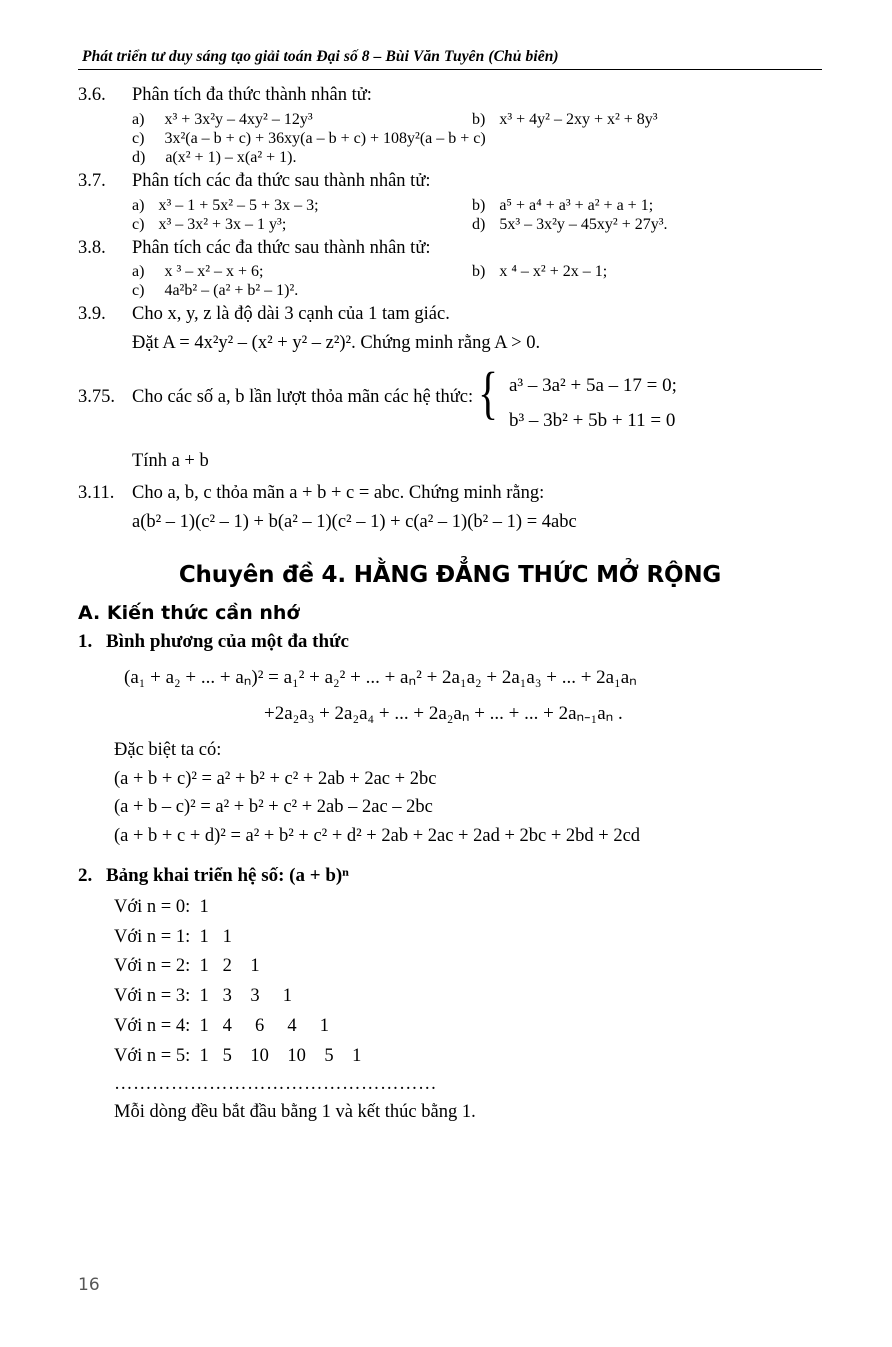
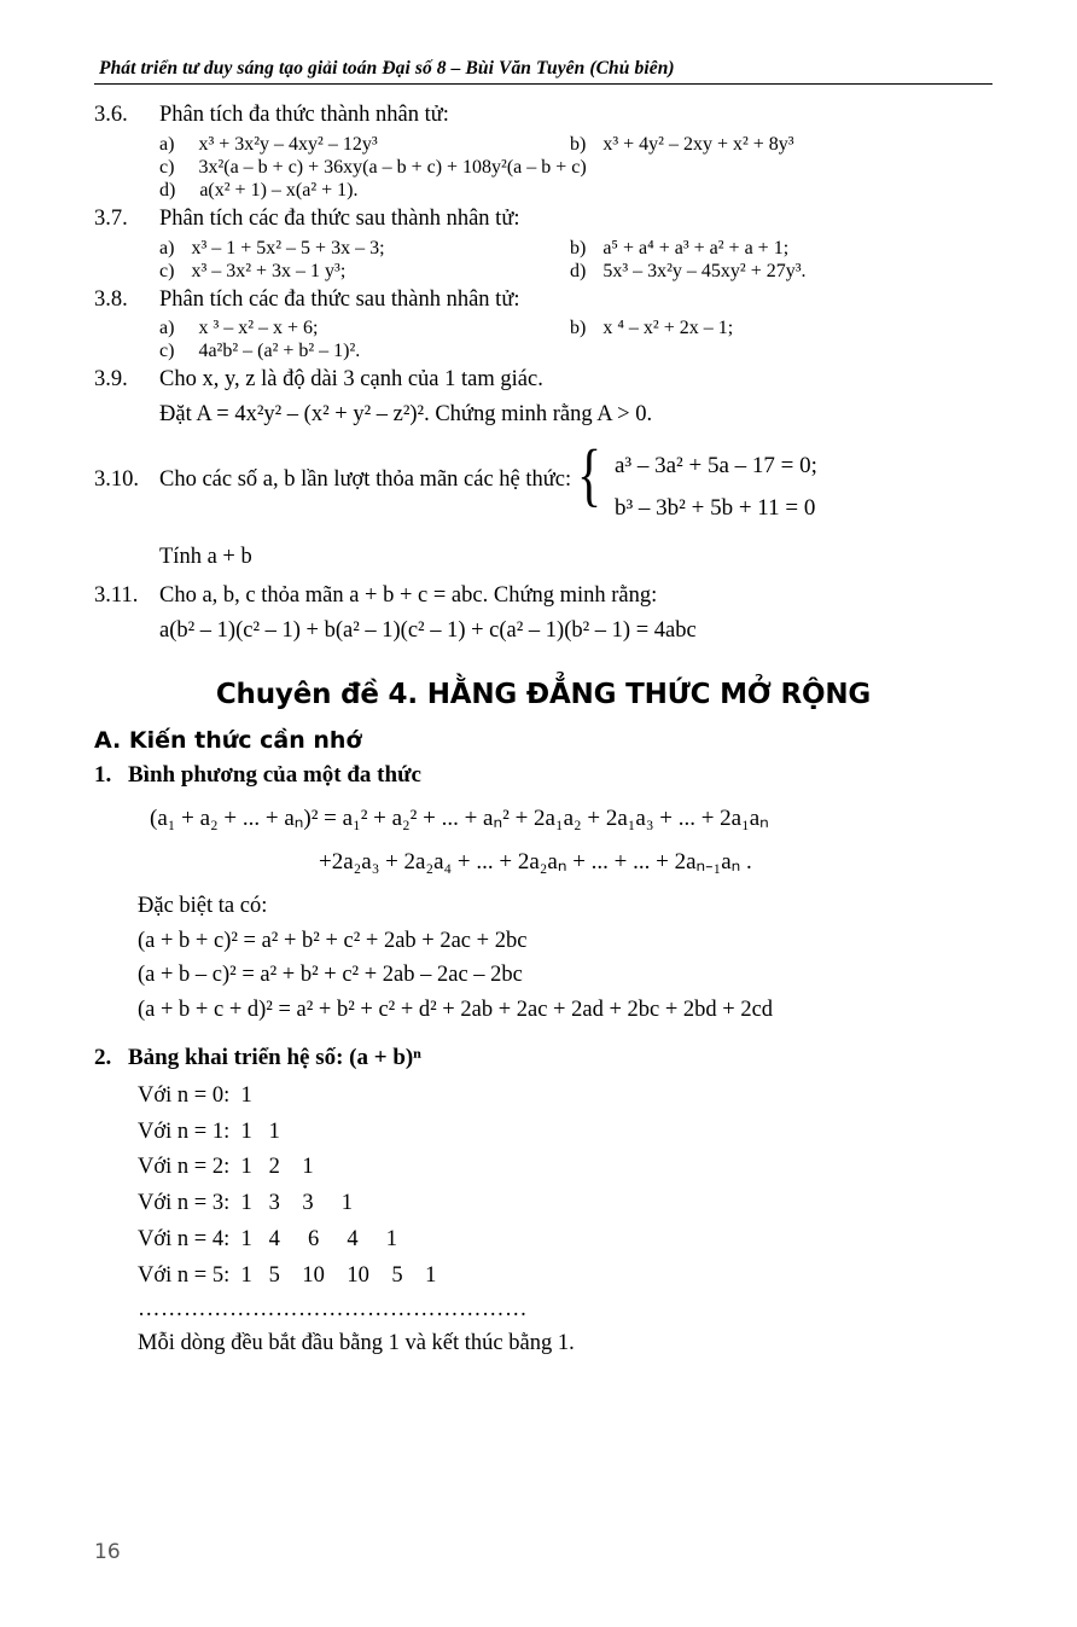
  Phát triển tư duy sáng tạo giải toán Đại số 8 – Bùi Văn Tuyên (Chủ biên)
  3.6.
  Phân tích đa thức thành nhân tử:
  a) x³ + 3x²y – 4xy² – 12y³
  b) x³ + 4y² – 2xy + x² + 8y³
  c) 3x²(a – b + c) + 36xy(a – b + c) + 108y²(a – b + c)
  d) a(x² + 1) – x(a² + 1).
  3.7.
  Phân tích các đa thức sau thành nhân tử:
  a) x³ – 1 + 5x² – 5 + 3x – 3;
  b) a⁵ + a⁴ + a³ + a² + a + 1;
  c) x³ – 3x² + 3x – 1 y³;
  d) 5x³ – 3x²y – 45xy² + 27y³.
  3.8.
  Phân tích các đa thức sau thành nhân tử:
  a) x ³ – x² – x + 6;
  b) x ⁴ – x² + 2x – 1;
  c) 4a²b² – (a² + b² – 1)².
  3.9.
  Cho x, y, z là độ dài 3 cạnh của 1 tam giác.
  Đặt A = 4x²y² – (x² + y² – z²)². Chứng minh rằng A > 0.
- 3.75.
+ 3.10.
  Cho các số a, b lần lượt thỏa mãn các hệ thức:
  {
  a³ – 3a² + 5a – 17 = 0;
  b³ – 3b² + 5b + 11 = 0
  Tính a + b
  3.11.
  Cho a, b, c thỏa mãn a + b + c = abc. Chứng minh rằng:
  a(b² – 1)(c² – 1) + b(a² – 1)(c² – 1) + c(a² – 1)(b² – 1) = 4abc
  Chuyên đề 4. HẰNG ĐẲNG THỨC MỞ RỘNG
  A. Kiến thức cần nhớ
  1. Bình phương của một đa thức
  (a₁ + a₂ + ... + aₙ)² = a₁² + a₂² + ... + aₙ² + 2a₁a₂ + 2a₁a₃ + ... + 2a₁aₙ
  +2a₂a₃ + 2a₂a₄ + ... + 2a₂aₙ + ... + ... + 2aₙ₋₁aₙ .
  Đặc biệt ta có:
  (a + b + c)² = a² + b² + c² + 2ab + 2ac + 2bc
  (a + b – c)² = a² + b² + c² + 2ab – 2ac – 2bc
  (a + b + c + d)² = a² + b² + c² + d² + 2ab + 2ac + 2ad + 2bc + 2bd + 2cd
  2. Bảng khai triển hệ số: (a + b)ⁿ
  Với n = 0: 1
  Với n = 1: 1 1
  Với n = 2: 1 2 1
  Với n = 3: 1 3 3 1
  Với n = 4: 1 4 6 4 1
  Với n = 5: 1 5 10 10 5 1
  ……………………………………………
  Mỗi dòng đều bắt đầu bằng 1 và kết thúc bằng 1.
  16
